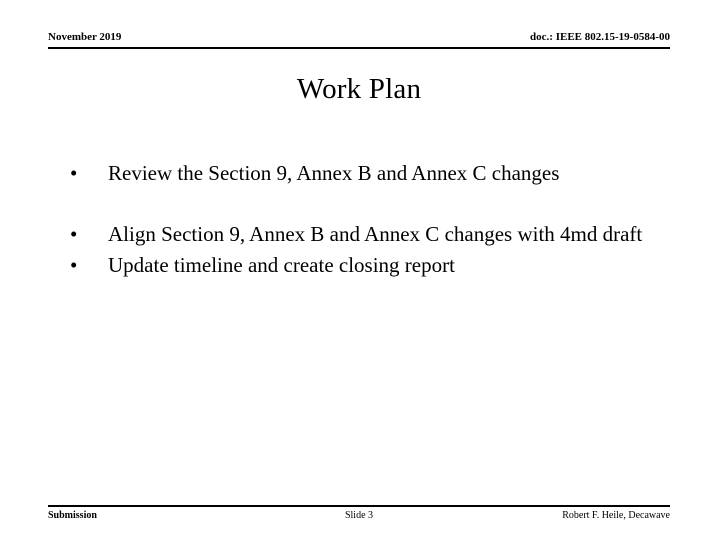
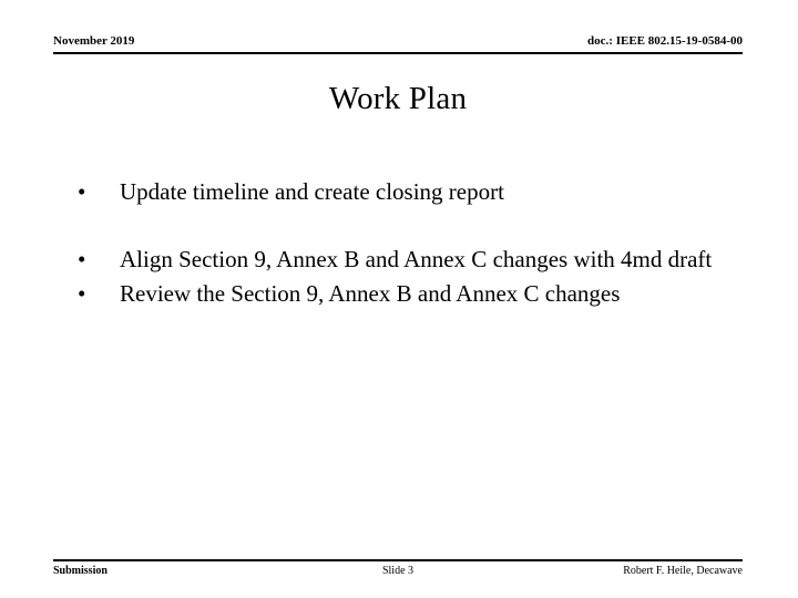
  November 2019
  doc.: IEEE 802.15-19-0584-00
  Work Plan
  •
- Review the Section 9, Annex B and Annex C changes
+ Update timeline and create closing report
  •
  Align Section 9, Annex B and Annex C changes with 4md draft
  •
- Update timeline and create closing report
+ Review the Section 9, Annex B and Annex C changes
  Submission
  Slide 3
  Robert F. Heile, Decawave
